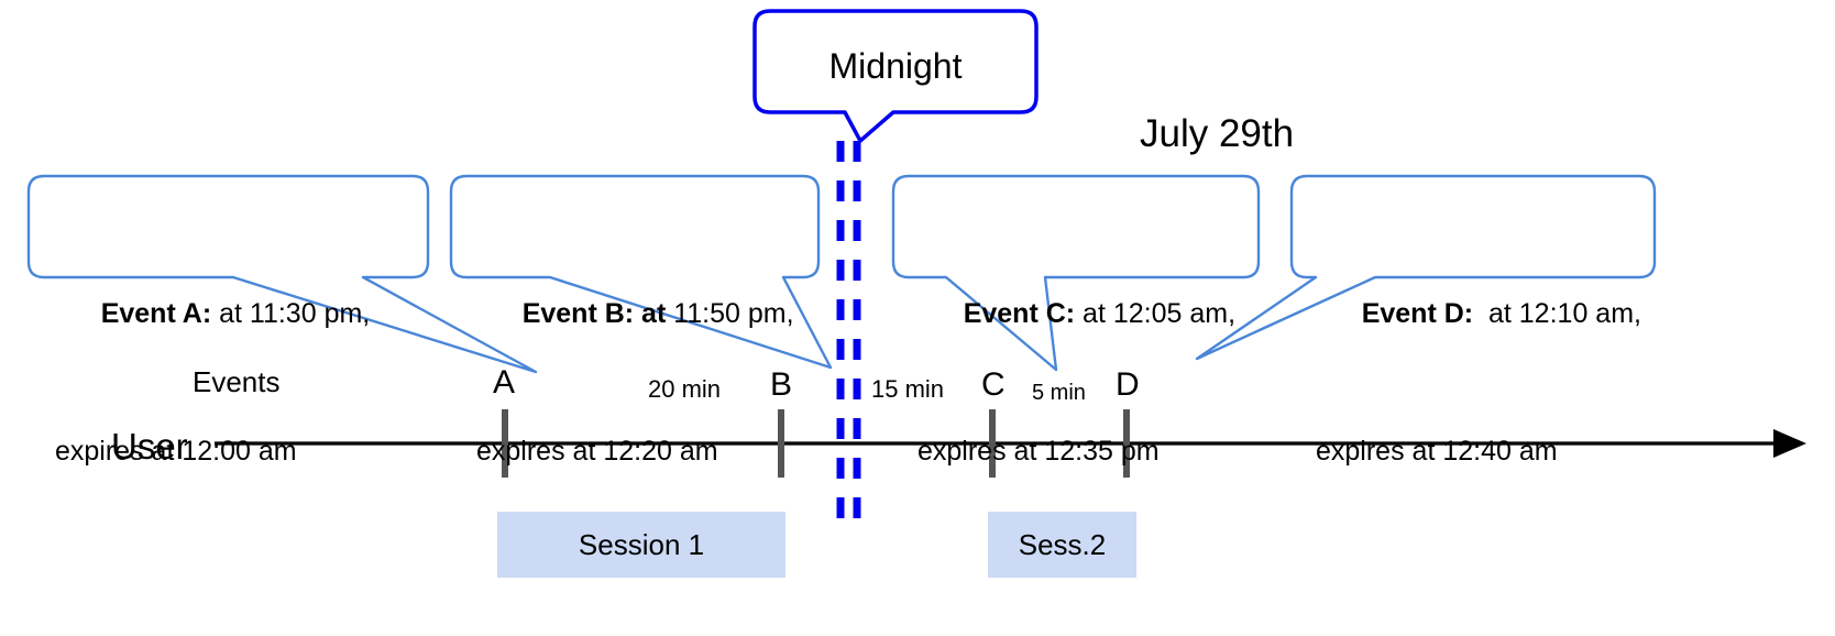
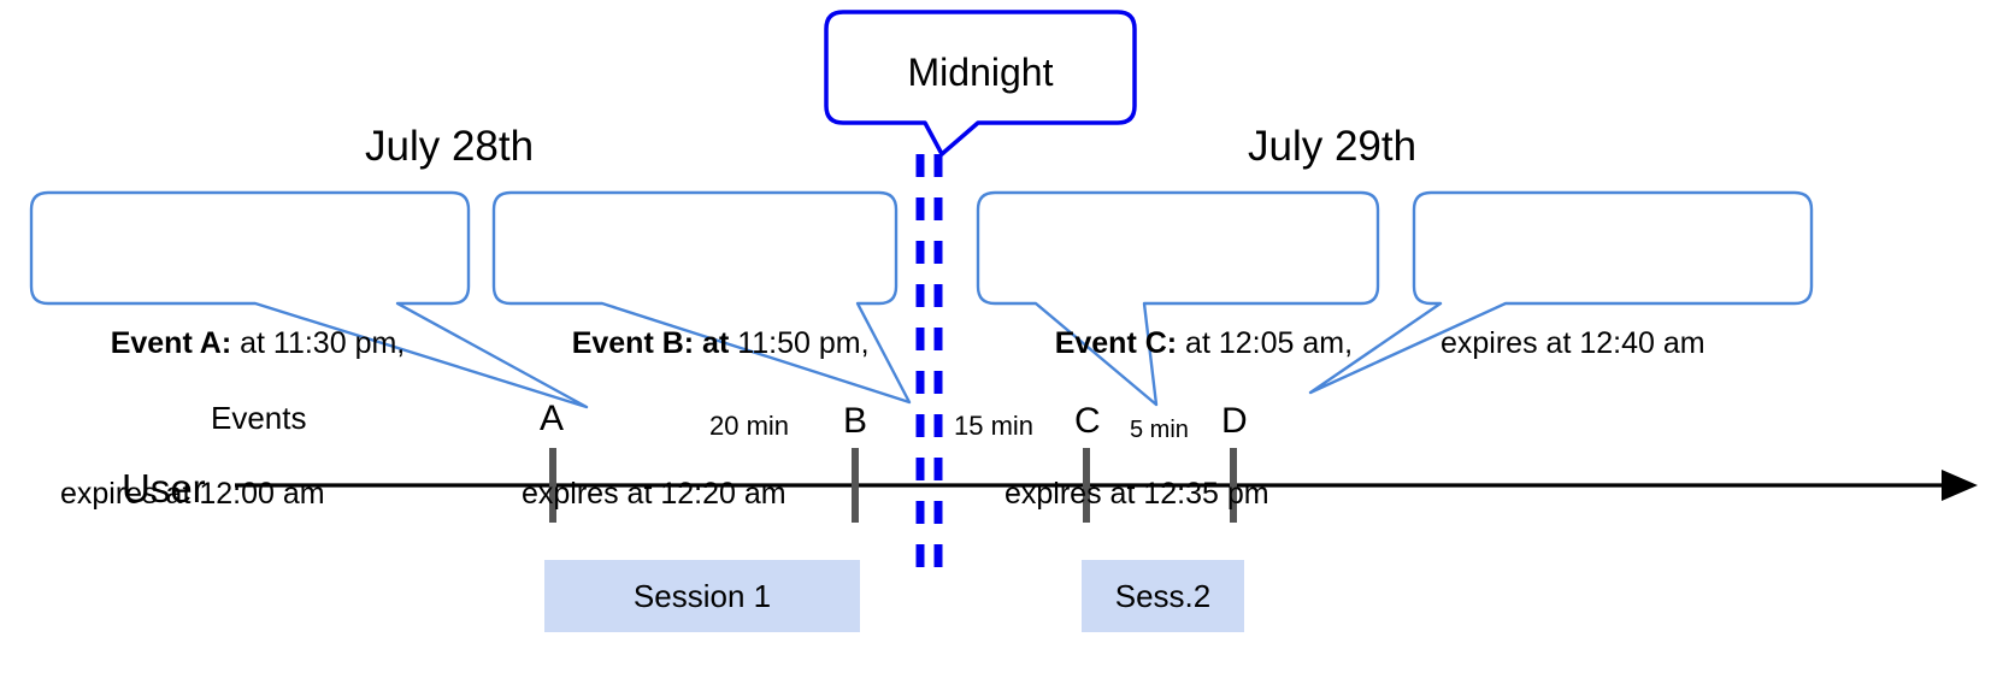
  Midnight
+ July 28th
  July 29th
  Event A: at 11:30 pm,
  expires at 12:00 am
  Event B: at 11:50 pm,
  expires at 12:20 am
  Event C: at 12:05 am,
  expires at 12:35 pm
- Event D: at 12:10 am,
  expires at 12:40 am
  Events
  User
  A
  B
  C
  D
  20 min
  15 min
  5 min
  Session 1
  Sess.2
